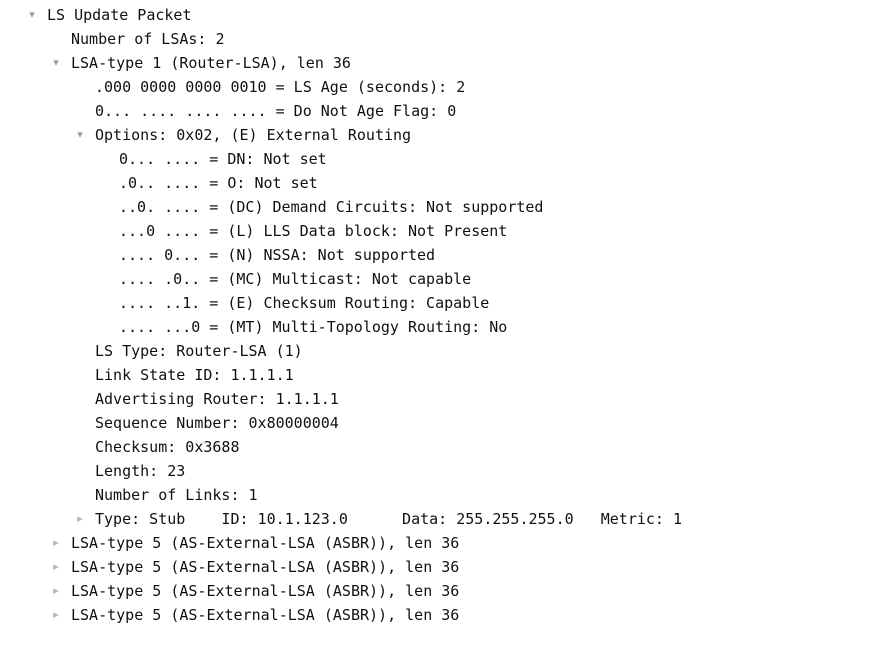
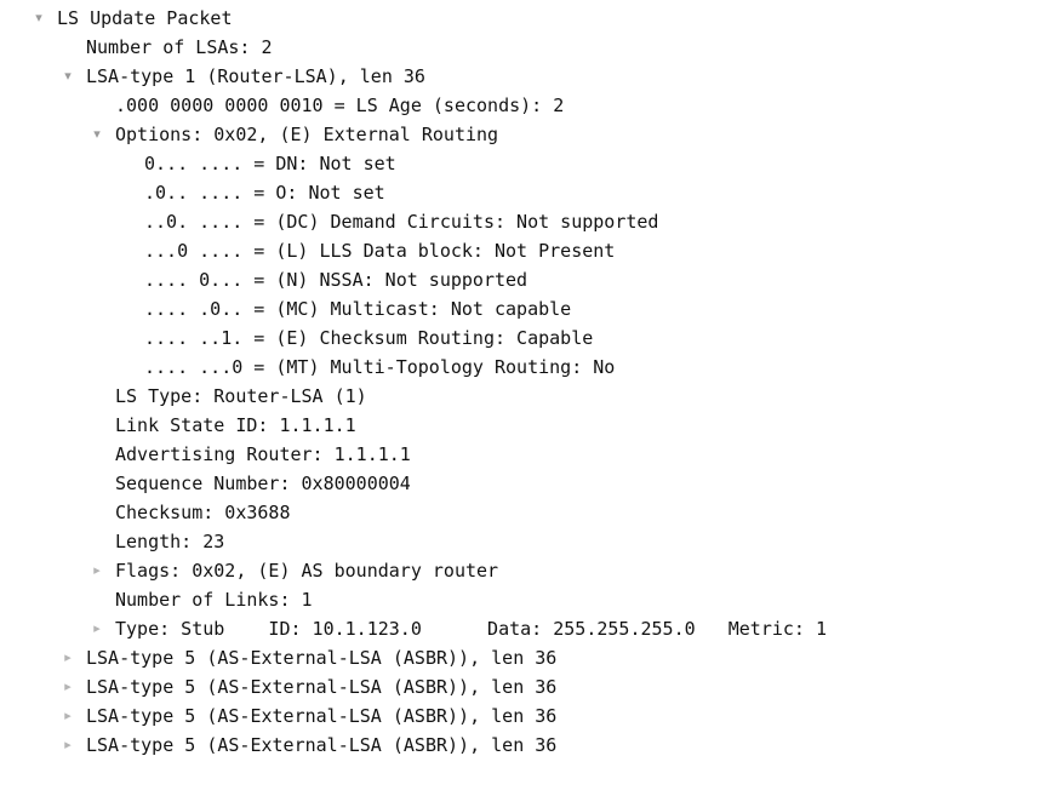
  LS Update Packet
  Number of LSAs: 2
  LSA-type 1 (Router-LSA), len 36
  .000 0000 0000 0010 = LS Age (seconds): 2
- 0... .... .... .... = Do Not Age Flag: 0
  Options: 0x02, (E) External Routing
  0... .... = DN: Not set
  .0.. .... = O: Not set
  ..0. .... = (DC) Demand Circuits: Not supported
  ...0 .... = (L) LLS Data block: Not Present
  .... 0... = (N) NSSA: Not supported
  .... .0.. = (MC) Multicast: Not capable
  .... ..1. = (E) Checksum Routing: Capable
  .... ...0 = (MT) Multi-Topology Routing: No
  LS Type: Router-LSA (1)
  Link State ID: 1.1.1.1
  Advertising Router: 1.1.1.1
  Sequence Number: 0x80000004
  Checksum: 0x3688
  Length: 23
+ Flags: 0x02, (E) AS boundary router
  Number of Links: 1
  Type: Stub ID: 10.1.123.0 Data: 255.255.255.0 Metric: 1
  LSA-type 5 (AS-External-LSA (ASBR)), len 36
  LSA-type 5 (AS-External-LSA (ASBR)), len 36
  LSA-type 5 (AS-External-LSA (ASBR)), len 36
  LSA-type 5 (AS-External-LSA (ASBR)), len 36
